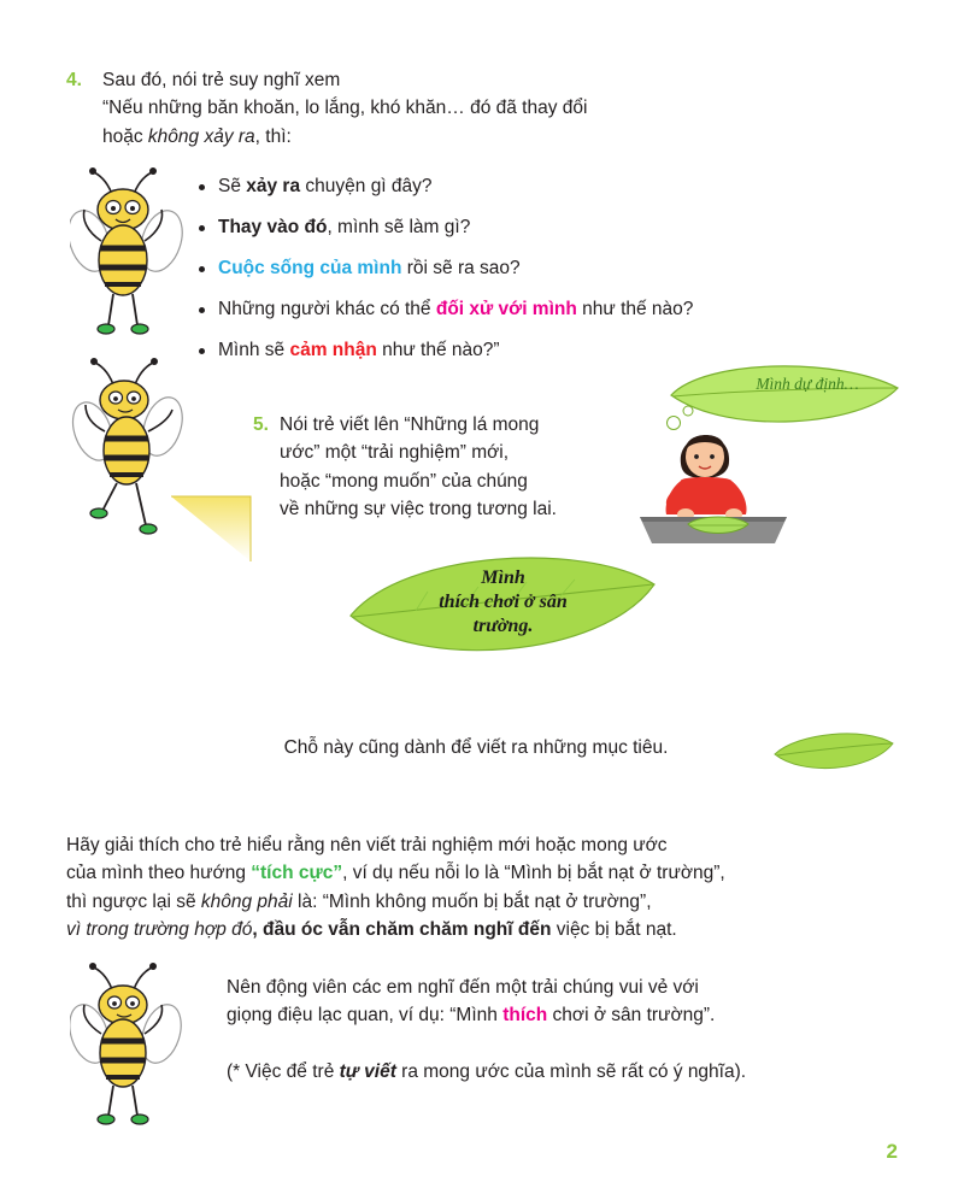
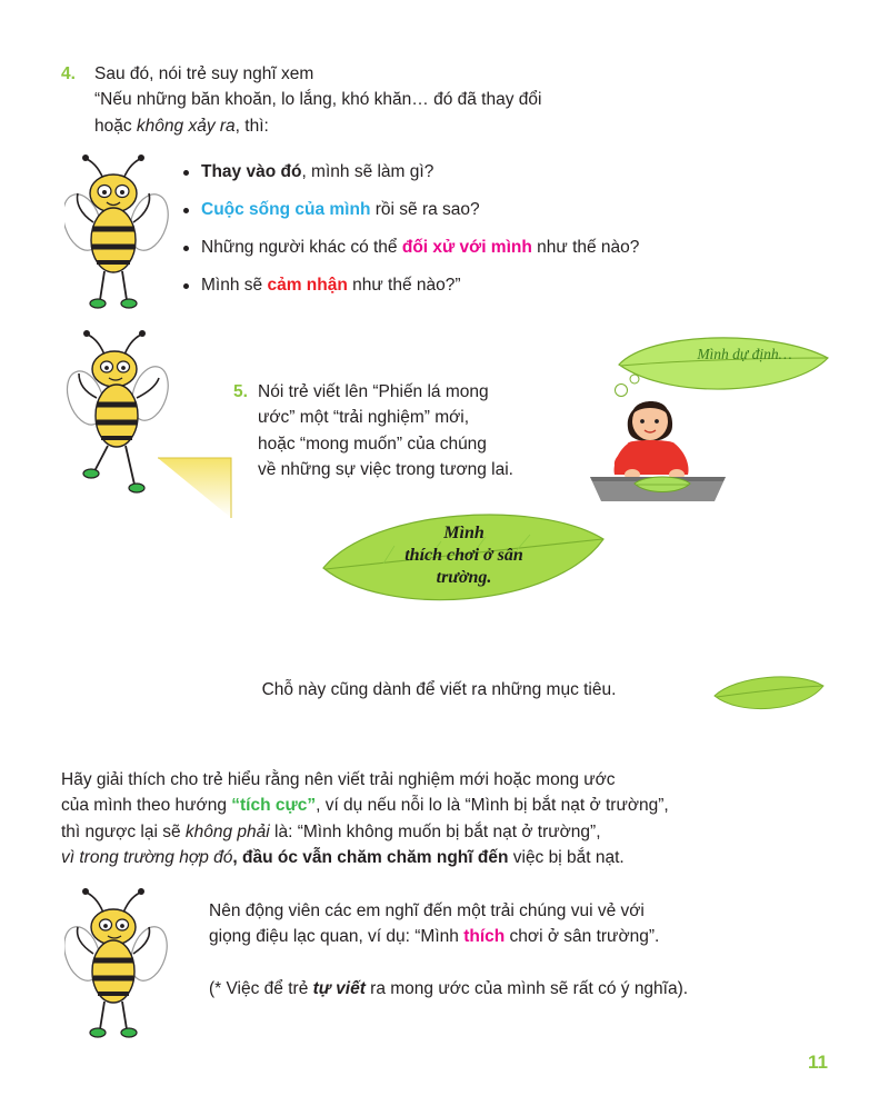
  4.
  Sau đó, nói trẻ suy nghĩ xem
  “Nếu những băn khoăn, lo lắng, khó khăn… đó đã thay đổi
  hoặc không xảy ra, thì:
- Sẽ xảy ra chuyện gì đây?
  Thay vào đó, mình sẽ làm gì?
  Cuộc sống của mình rồi sẽ ra sao?
  Những người khác có thể đối xử với mình như thế nào?
  Mình sẽ cảm nhận như thế nào?”
  5.
- Nói trẻ viết lên “Những lá mong
+ Nói trẻ viết lên “Phiến lá mong
  ước” một “trải nghiệm” mới,
  hoặc “mong muốn” của chúng
  về những sự việc trong tương lai.
  Mình dự định…
  Mình
  thích chơi ở sân
  trường.
  Chỗ này cũng dành để viết ra những mục tiêu.
  Hãy giải thích cho trẻ hiểu rằng nên viết trải nghiệm mới hoặc mong ước
  của mình theo hướng “tích cực”, ví dụ nếu nỗi lo là “Mình bị bắt nạt ở trường”,
  thì ngược lại sẽ không phải là: “Mình không muốn bị bắt nạt ở trường”,
  vì trong trường hợp đó, đầu óc vẫn chăm chăm nghĩ đến việc bị bắt nạt.
  Nên động viên các em nghĩ đến một trải chúng vui vẻ với
  giọng điệu lạc quan, ví dụ: “Mình thích chơi ở sân trường”.
  (* Việc để trẻ tự viết ra mong ước của mình sẽ rất có ý nghĩa).
- 2
+ 11
